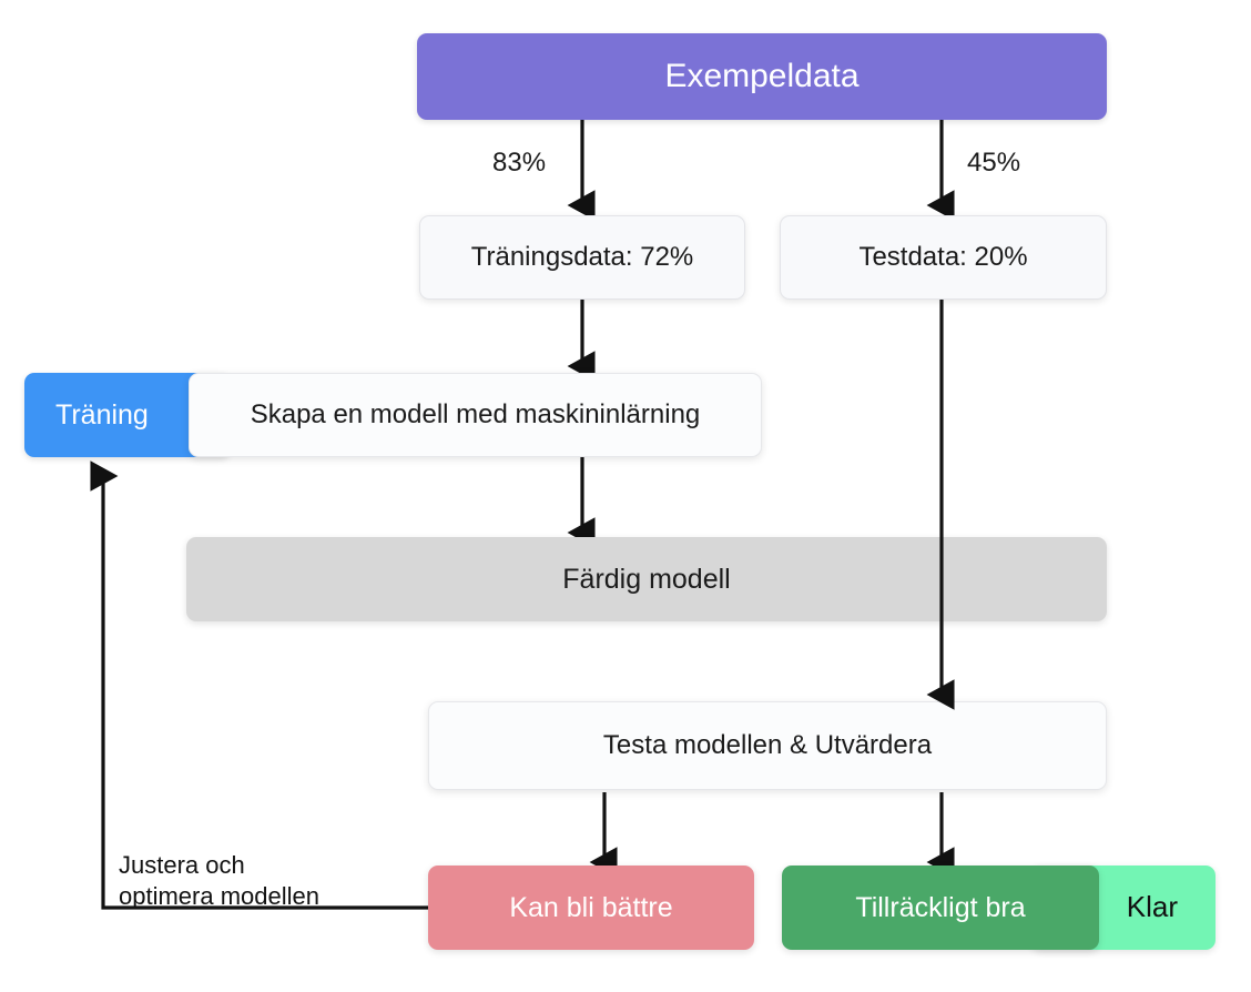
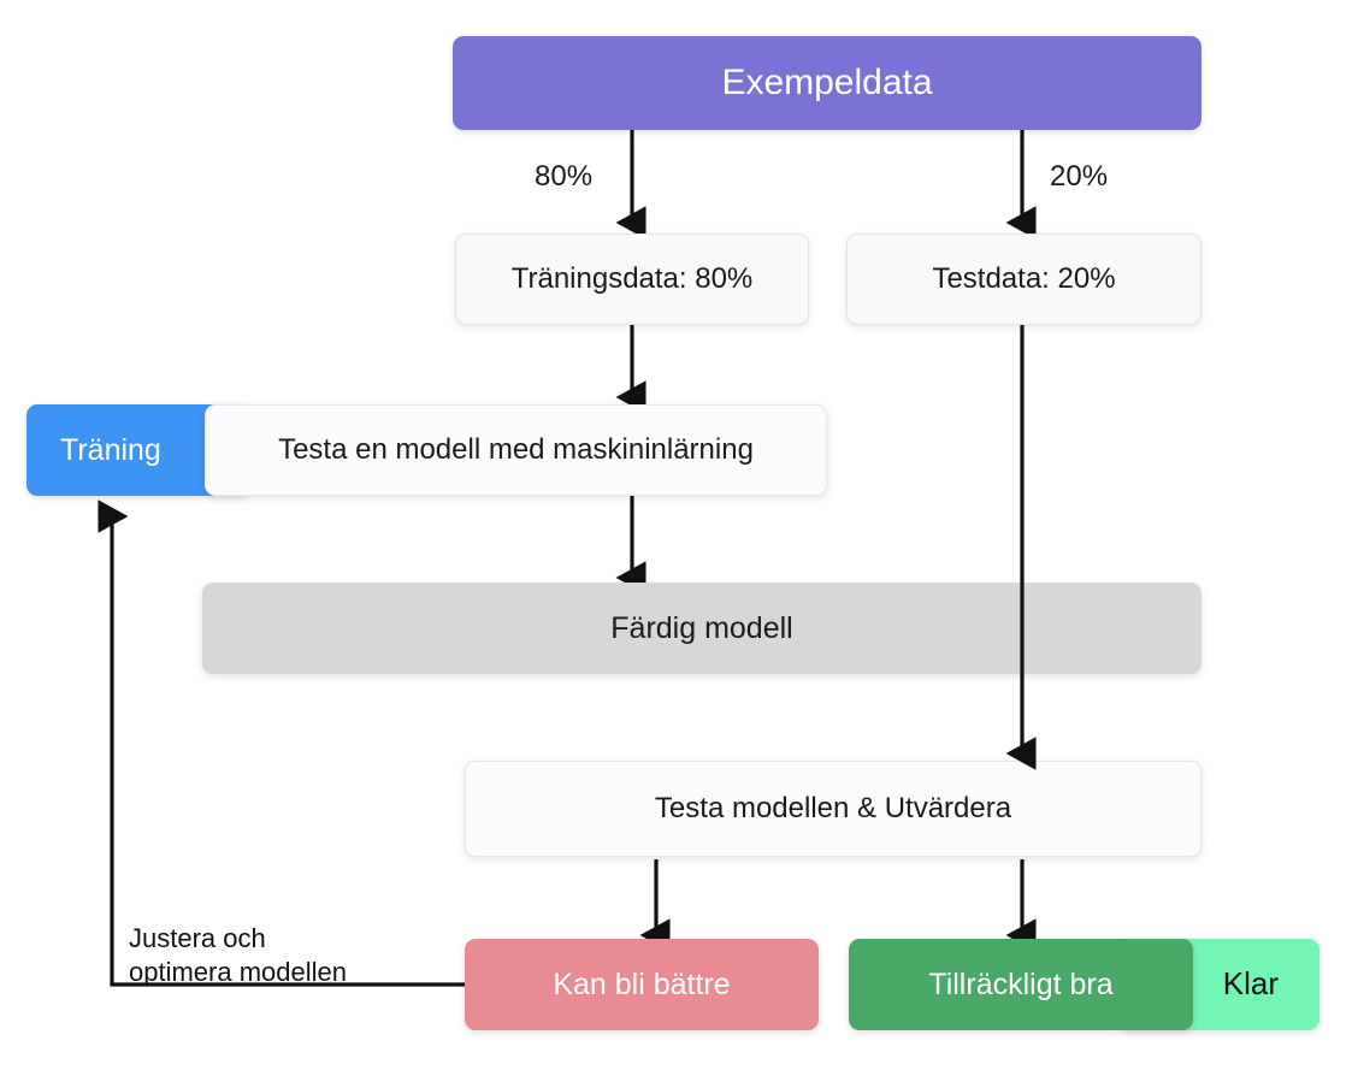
  Exempeldata
- Träningsdata: 72%
+ Träningsdata: 80%
  Testdata: 20%
  Träning
- Skapa en modell med maskininlärning
+ Testa en modell med maskininlärning
  Färdig modell
  Testa modellen & Utvärdera
  Kan bli bättre
  Klar
  Tillräckligt bra
- 83%
+ 80%
- 45%
+ 20%
  Justera och
  optimera modellen
